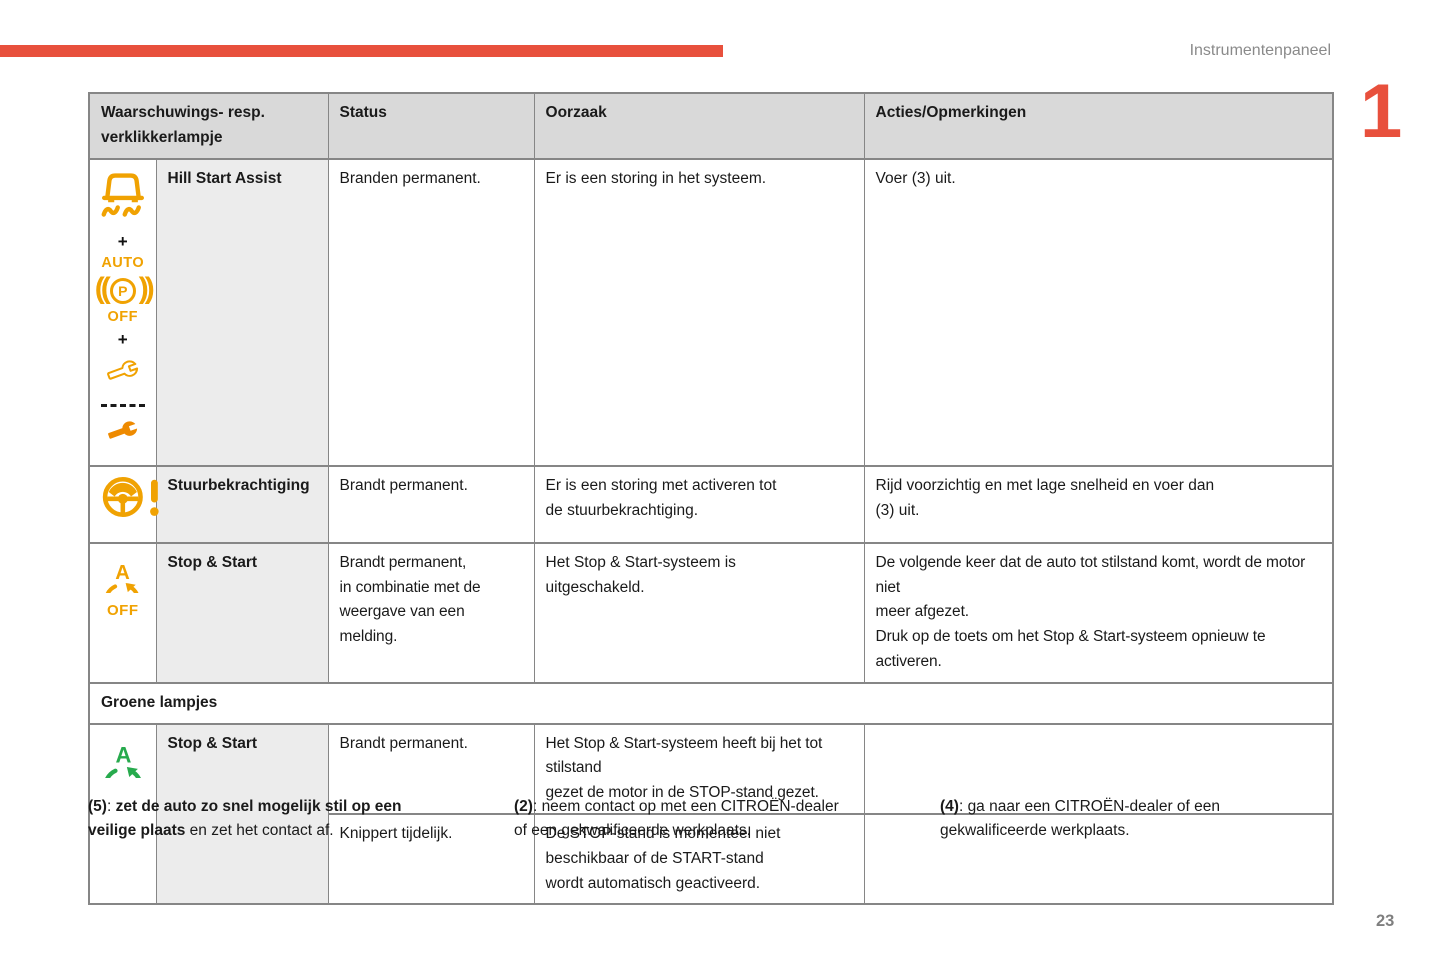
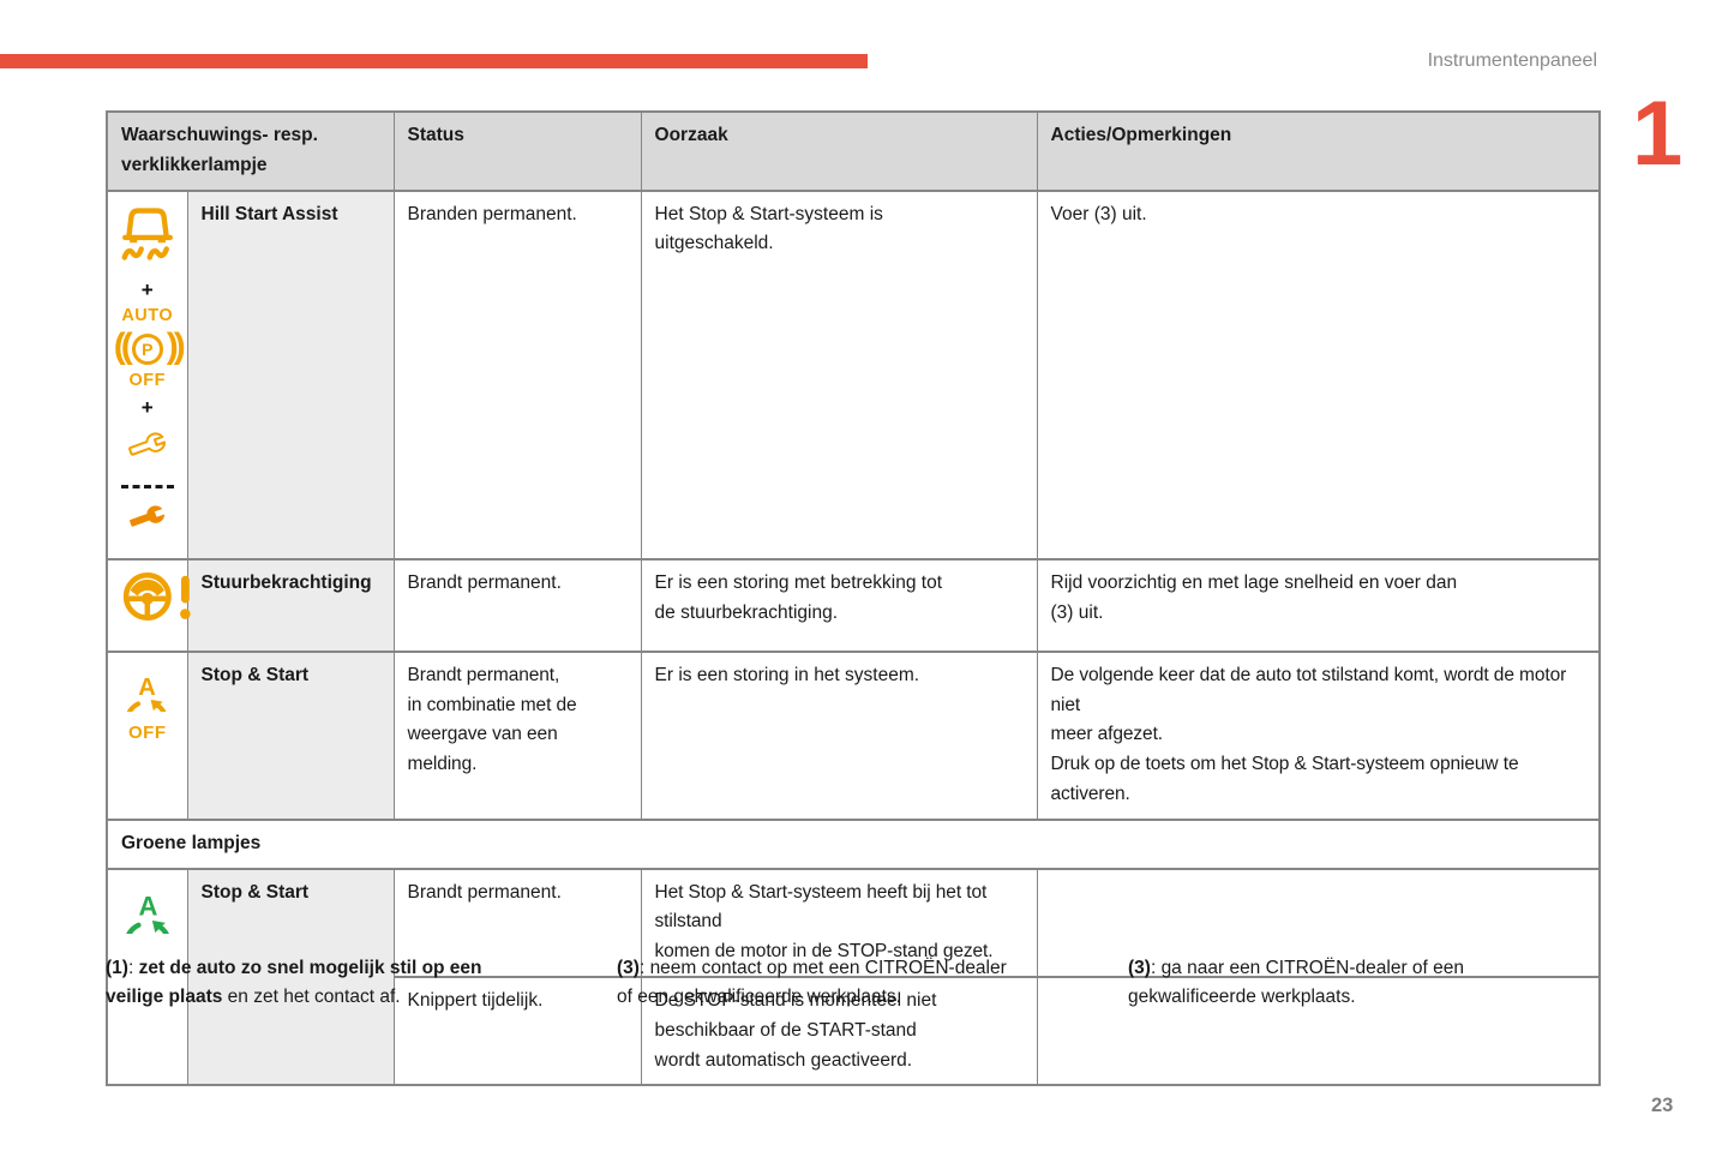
  Instrumentenpaneel
  1
  Waarschuwings- resp. verklikkerlampje	Status	Oorzaak	Acties/Opmerkingen
- + AUTO (( P )) OFF +	Hill Start Assist	Branden permanent.	Er is een storing in het systeem.	Voer (3) uit.
+ + AUTO (( P )) OFF +	Hill Start Assist	Branden permanent.	Het Stop & Start-systeem is uitgeschakeld.	Voer (3) uit.
- 	Stuurbekrachtiging	Brandt permanent.	Er is een storing met activeren tot de stuurbekrachtiging.	Rijd voorzichtig en met lage snelheid en voer dan (3) uit.
+ 	Stuurbekrachtiging	Brandt permanent.	Er is een storing met betrekking tot de stuurbekrachtiging.	Rijd voorzichtig en met lage snelheid en voer dan (3) uit.
- A OFF	Stop & Start	Brandt permanent, in combinatie met de weergave van een melding.	Het Stop & Start-systeem is uitgeschakeld.	De volgende keer dat de auto tot stilstand komt, wordt de motor niet meer afgezet. Druk op de toets om het Stop & Start-systeem opnieuw te activeren.
+ A OFF	Stop & Start	Brandt permanent, in combinatie met de weergave van een melding.	Er is een storing in het systeem.	De volgende keer dat de auto tot stilstand komt, wordt de motor niet meer afgezet. Druk op de toets om het Stop & Start-systeem opnieuw te activeren.
  Groene lampjes
- A	Stop & Start	Brandt permanent.	Het Stop & Start-systeem heeft bij het tot stilstand gezet de motor in de STOP-stand gezet.
+ A	Stop & Start	Brandt permanent.	Het Stop & Start-systeem heeft bij het tot stilstand komen de motor in de STOP-stand gezet.
  Knippert tijdelijk.	De STOP-stand is momenteel niet beschikbaar of de START-stand wordt automatisch geactiveerd.
- (5): zet de auto zo snel mogelijk stil op een
+ (1): zet de auto zo snel mogelijk stil op een
  veilige plaats en zet het contact af.
- (2): neem contact op met een CITROËN-dealer
+ (3): neem contact op met een CITROËN-dealer
  of een gekwalificeerde werkplaats.
- (4): ga naar een CITROËN-dealer of een
+ (3): ga naar een CITROËN-dealer of een
  gekwalificeerde werkplaats.
  23
